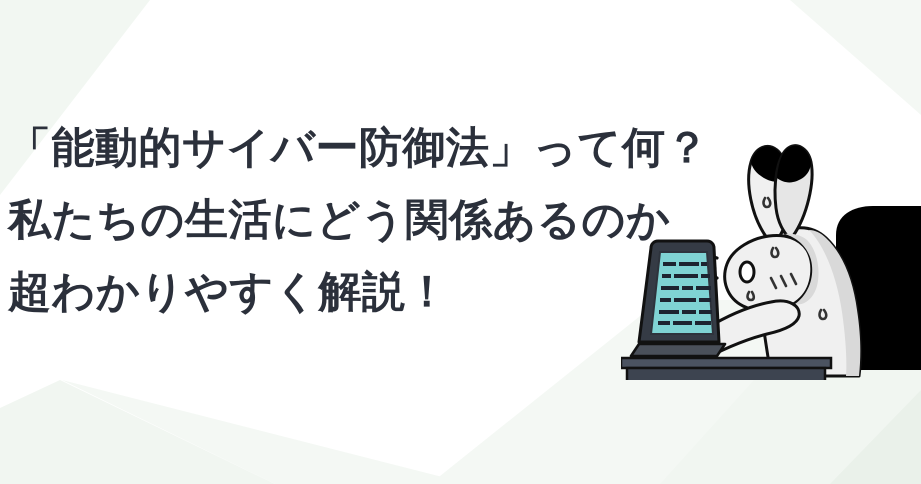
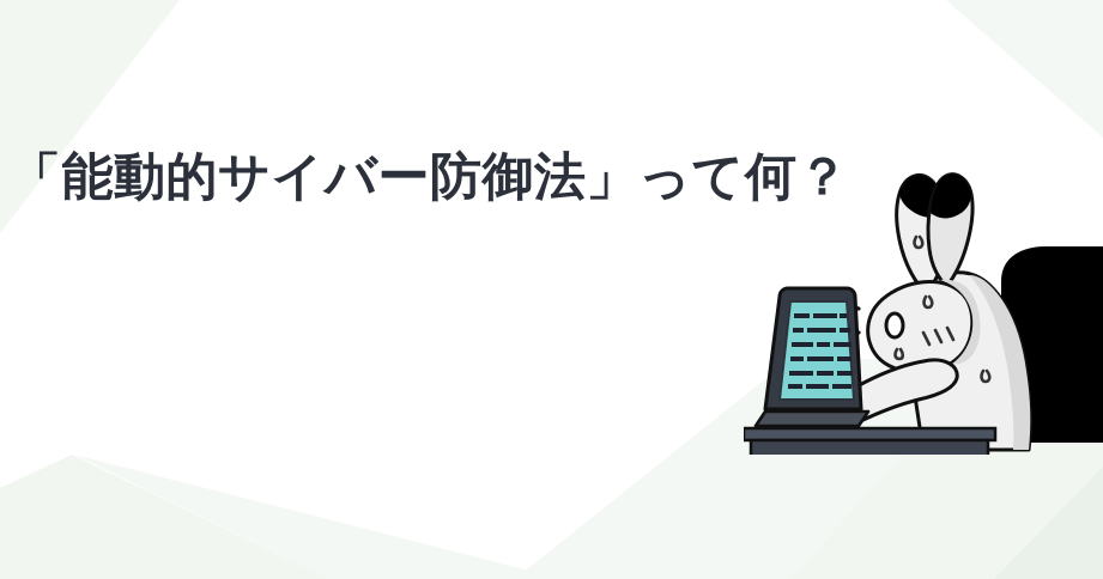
  「能動的サイバー防御法」って何？
- 私たちの生活にどう関係あるのか
- 超わかりやすく解説！
